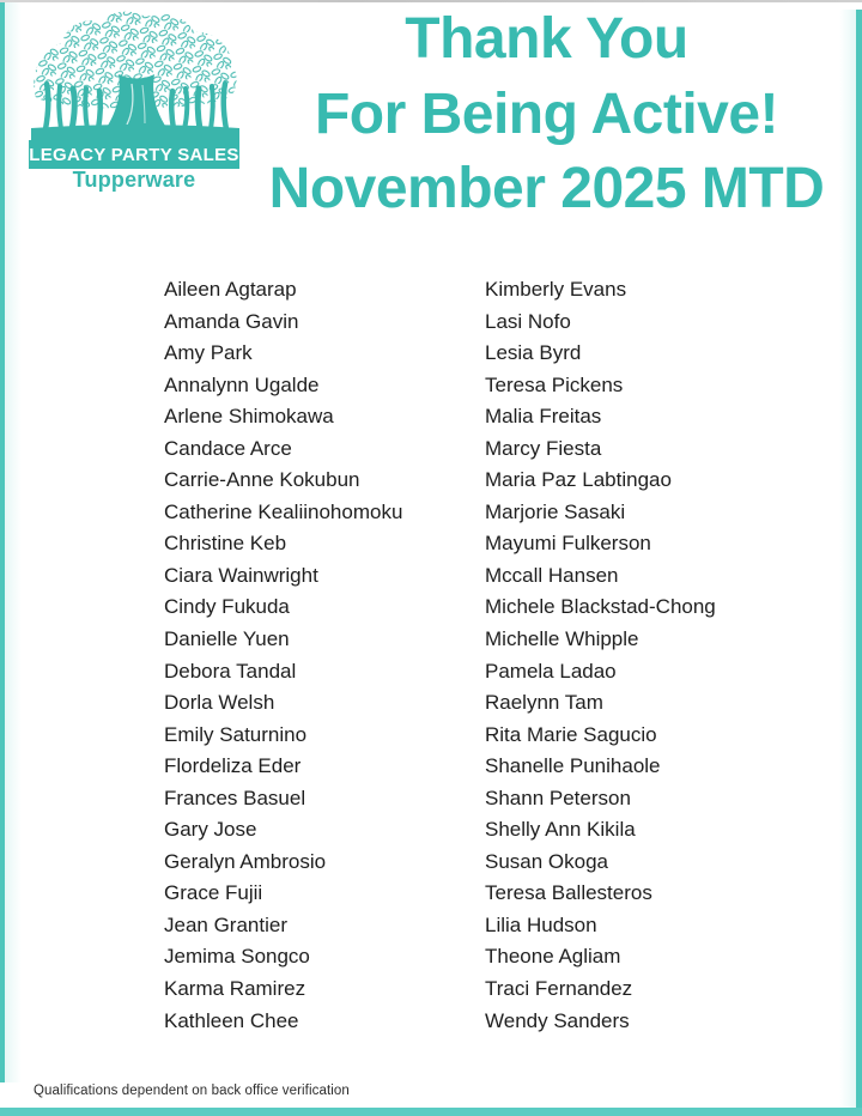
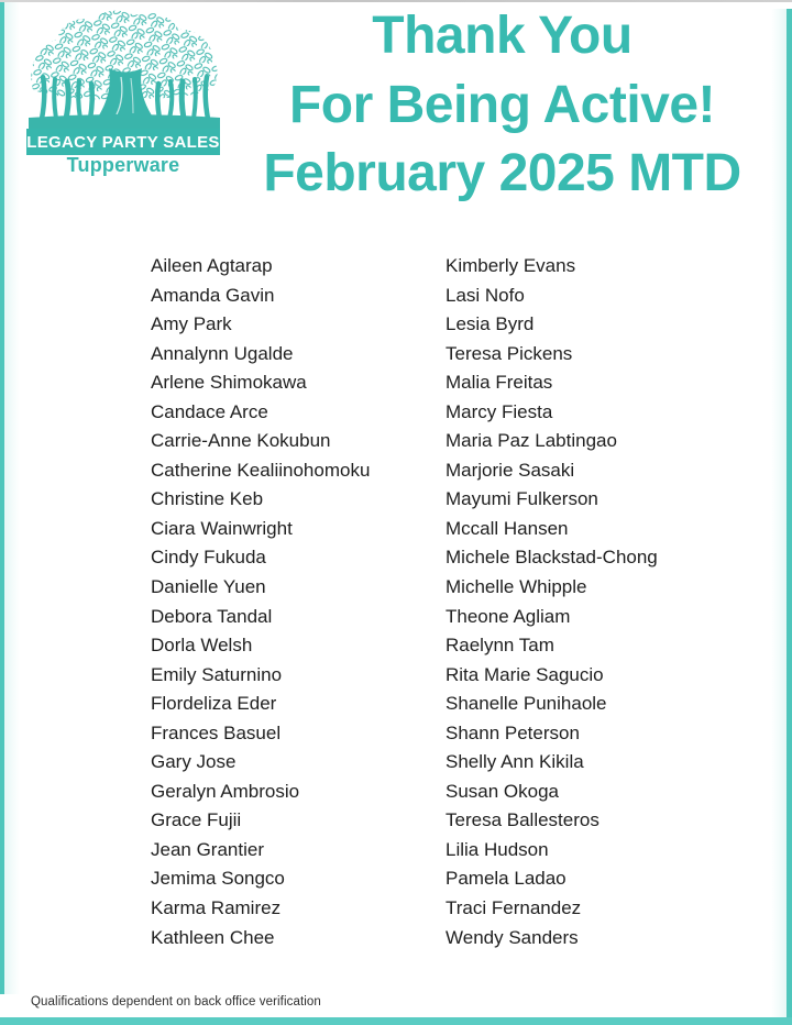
  LEGACY PARTY SALES
  Tupperware
  Thank You
  For Being Active!
- November 2025 MTD
+ February 2025 MTD
  Aileen Agtarap
  Amanda Gavin
  Amy Park
  Annalynn Ugalde
  Arlene Shimokawa
  Candace Arce
  Carrie-Anne Kokubun
  Catherine Kealiinohomoku
  Christine Keb
  Ciara Wainwright
  Cindy Fukuda
  Danielle Yuen
  Debora Tandal
  Dorla Welsh
  Emily Saturnino
  Flordeliza Eder
  Frances Basuel
  Gary Jose
  Geralyn Ambrosio
  Grace Fujii
  Jean Grantier
  Jemima Songco
  Karma Ramirez
  Kathleen Chee
  Kimberly Evans
  Lasi Nofo
  Lesia Byrd
  Teresa Pickens
  Malia Freitas
  Marcy Fiesta
  Maria Paz Labtingao
  Marjorie Sasaki
  Mayumi Fulkerson
  Mccall Hansen
  Michele Blackstad-Chong
  Michelle Whipple
- Pamela Ladao
+ Theone Agliam
  Raelynn Tam
  Rita Marie Sagucio
  Shanelle Punihaole
  Shann Peterson
  Shelly Ann Kikila
  Susan Okoga
  Teresa Ballesteros
  Lilia Hudson
- Theone Agliam
+ Pamela Ladao
  Traci Fernandez
  Wendy Sanders
  Qualifications dependent on back office verification
